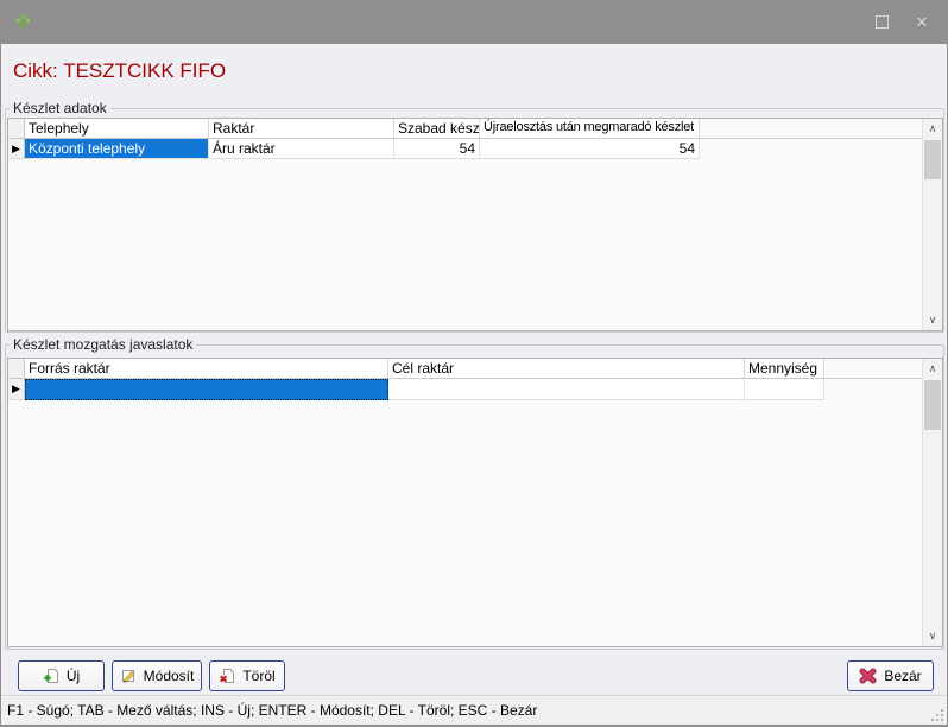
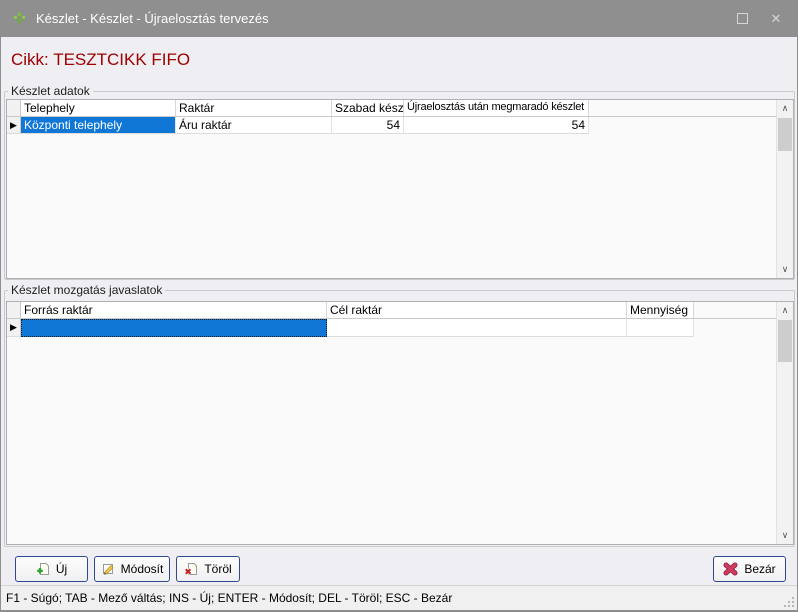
+ Készlet - Készlet - Újraelosztás tervezés
  ✕
  Cikk: TESZTCIKK FIFO
  Készlet adatok
  Telephely
  Raktár
  Szabad kész
  Újraelosztás után megmaradó készlet
  ▶
  Központi telephely
  Áru raktár
  54
  54
  ∧
  ∨
  Készlet mozgatás javaslatok
  Forrás raktár
  Cél raktár
  Mennyiség
  ▶
  ∧
  ∨
  Új
  Módosít
  Töröl
  Bezár
  F1 - Súgó; TAB - Mező váltás; INS - Új; ENTER - Módosít; DEL - Töröl; ESC - Bezár
